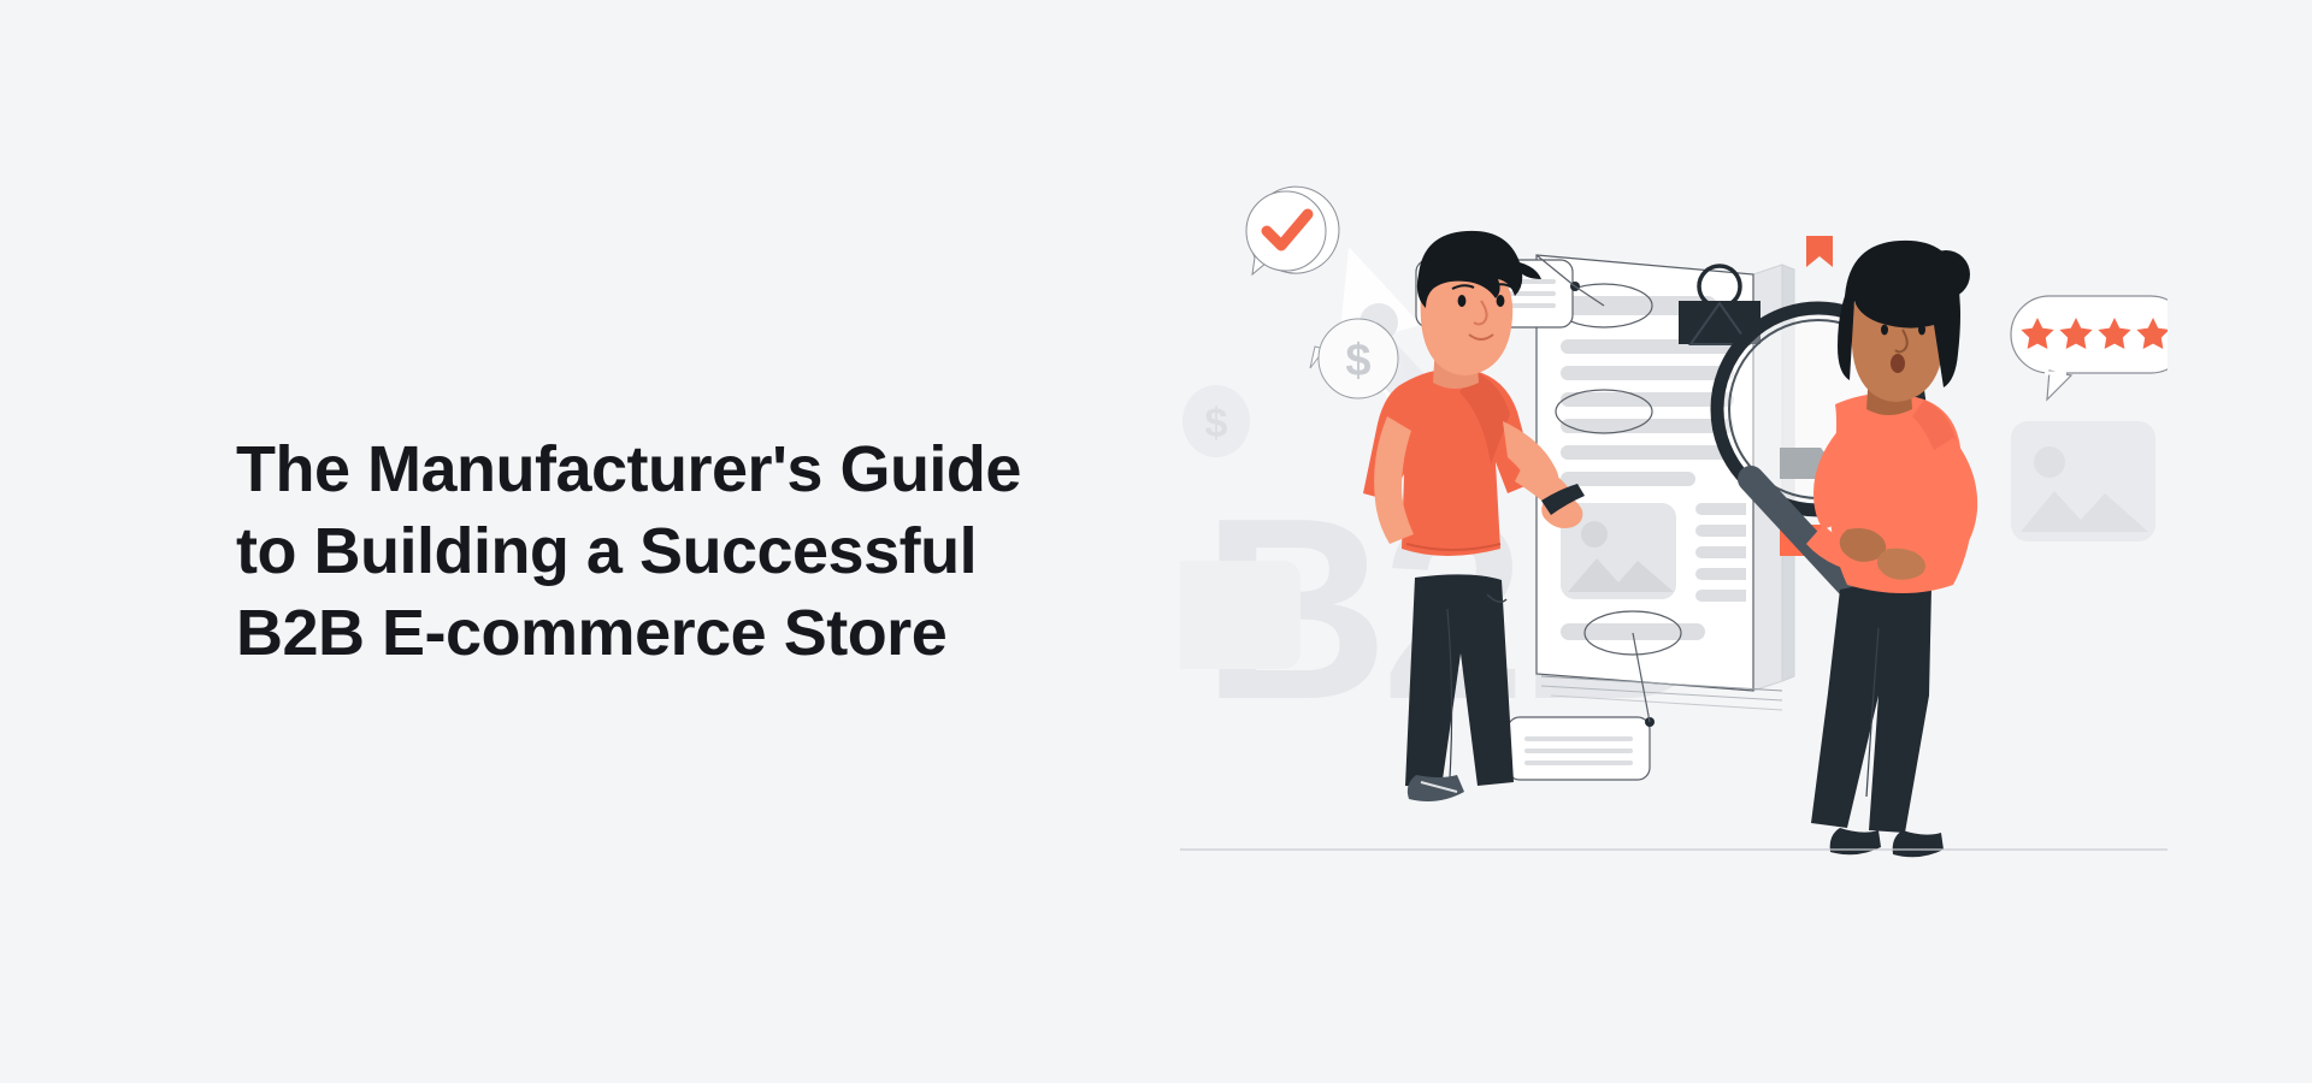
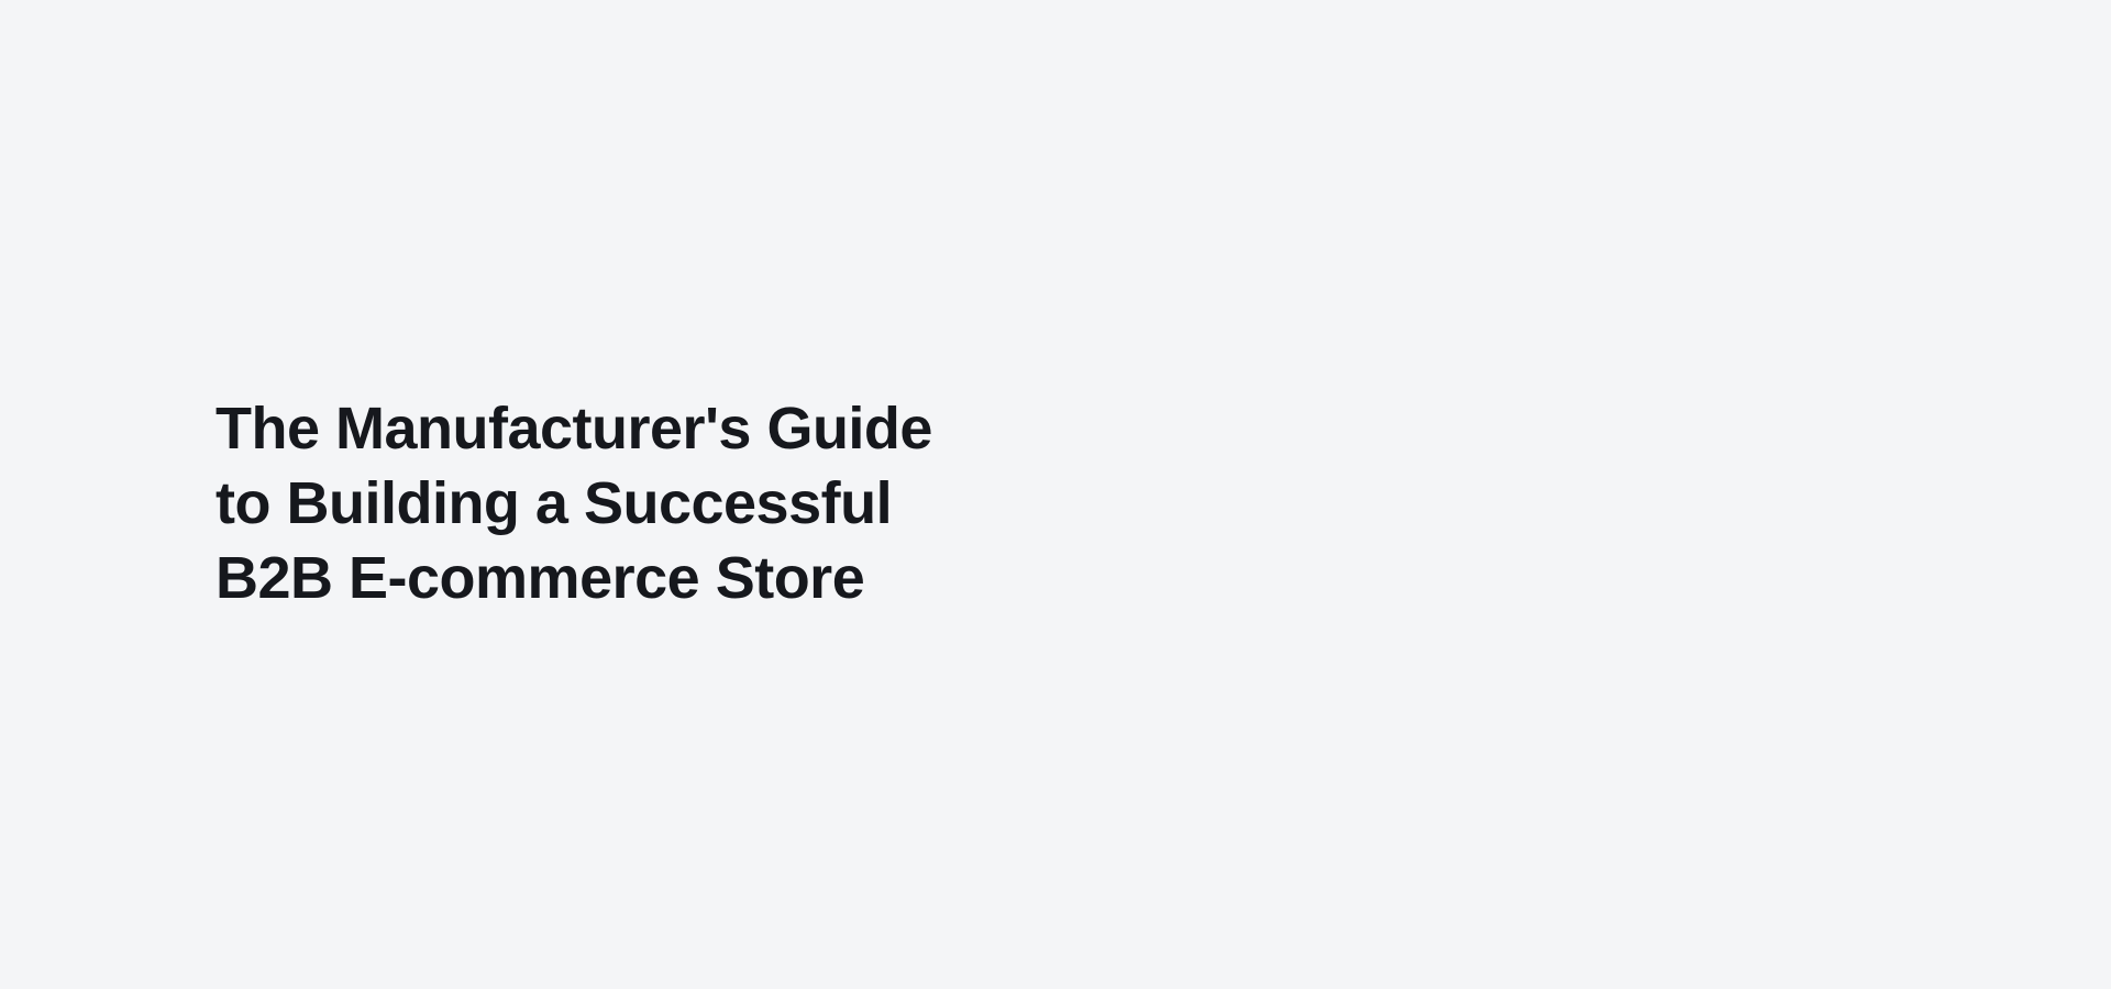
  The Manufacturer's Guide
  to Building a Successful
  B2B E-commerce Store
- $
